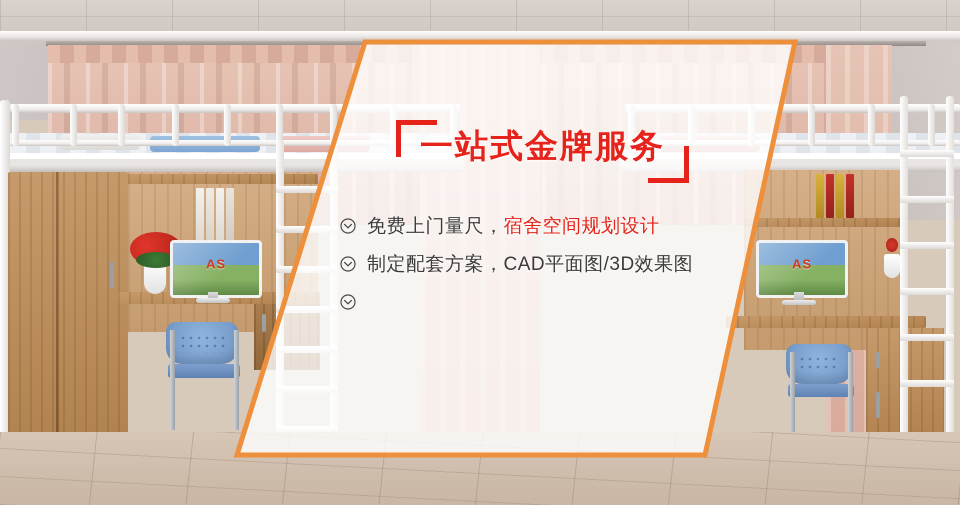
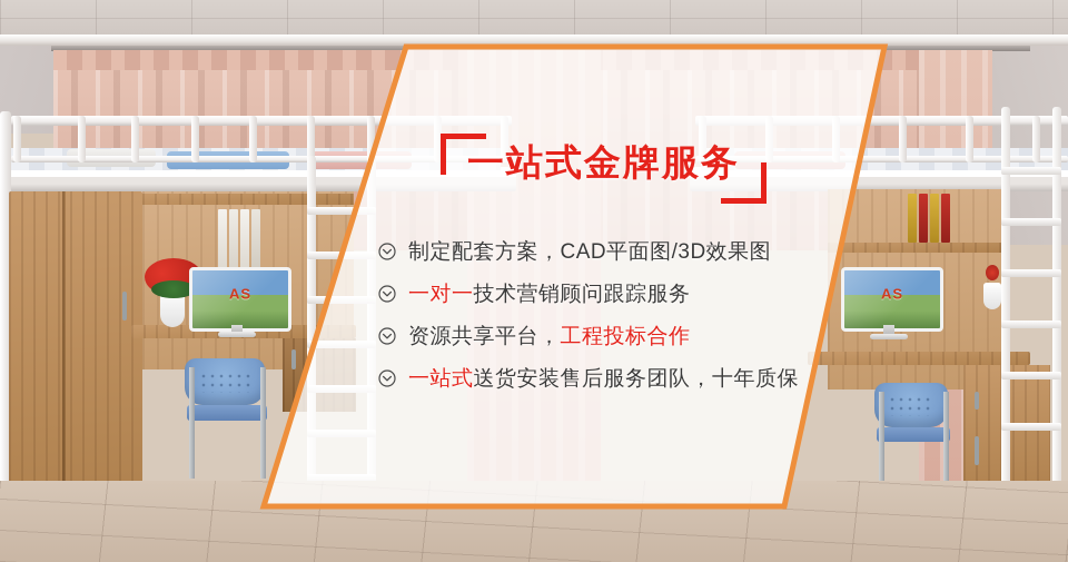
  AS
  AS
  一站式金牌服务
- 免费上门量尺，宿舍空间规划设计
  制定配套方案，CAD平面图/3D效果图
+ 一对一技术营销顾问跟踪服务
+ 资源共享平台，工程投标合作
+ 一站式送货安装售后服务团队，十年质保
